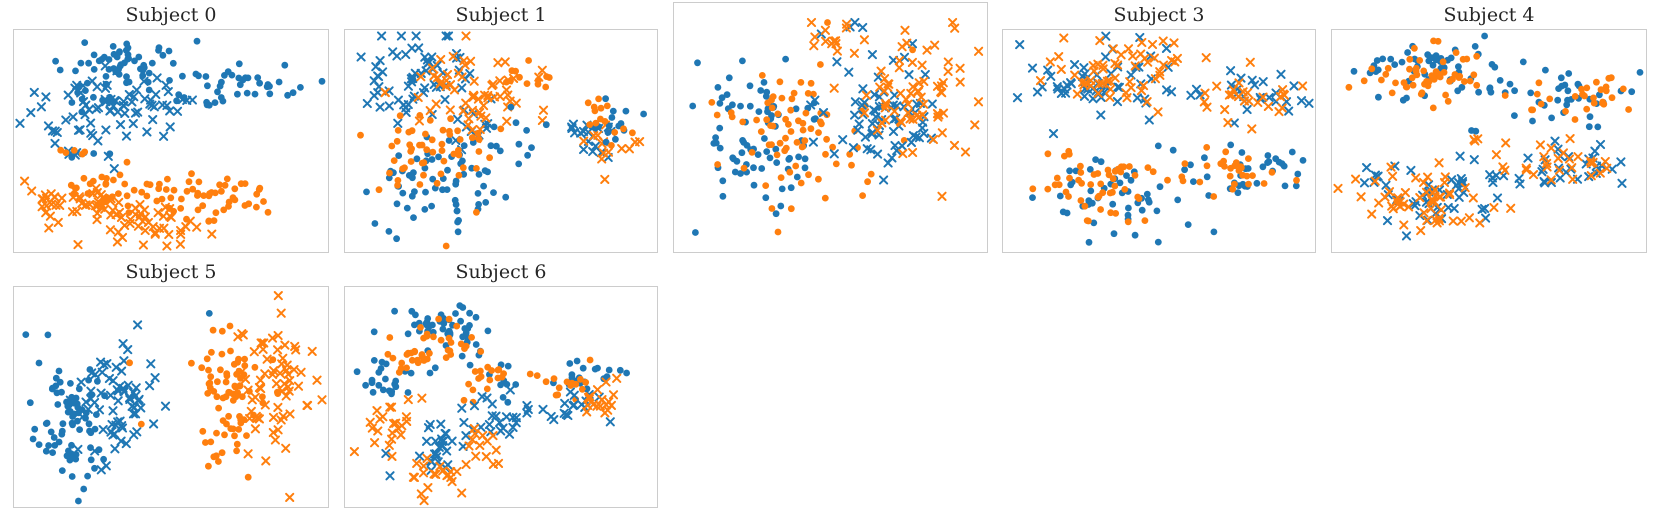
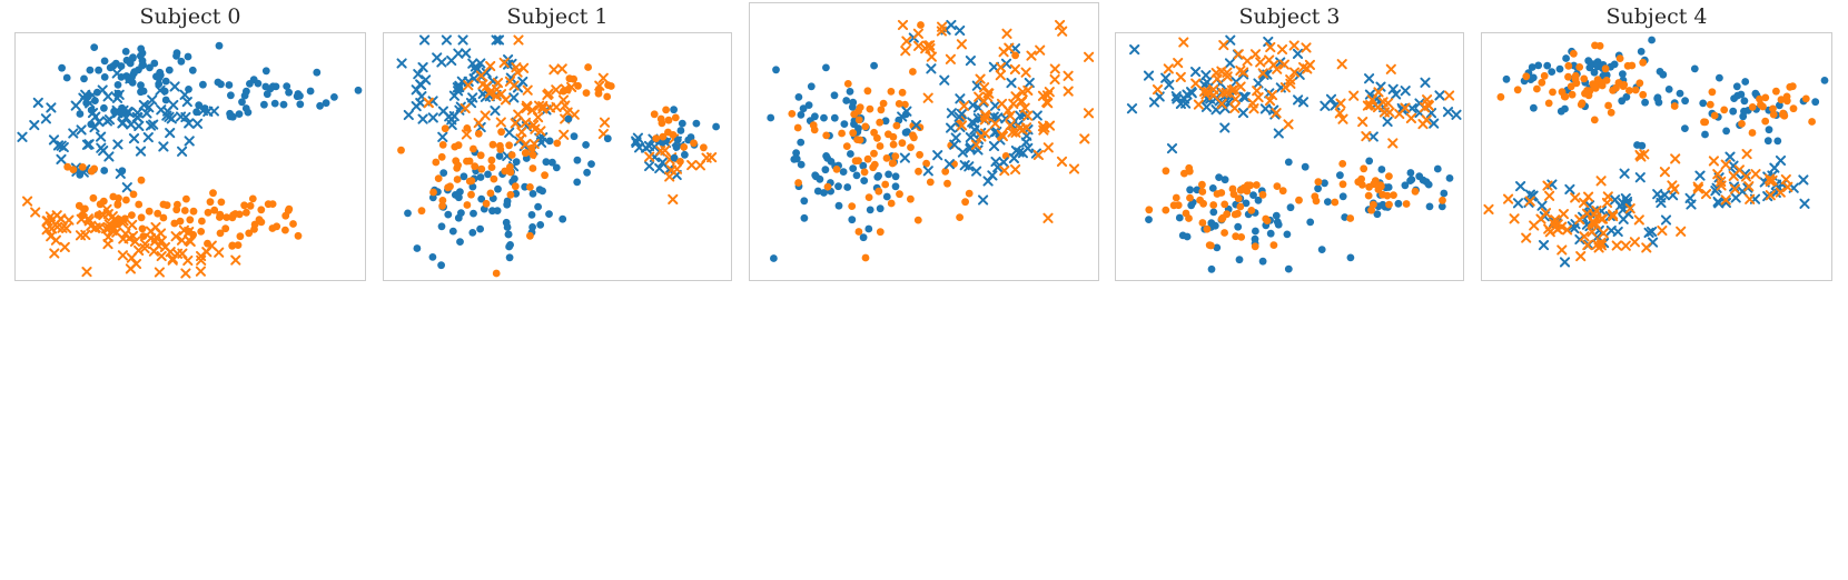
  Subject 0
  Subject 1
  Subject 3
  Subject 4
- Subject 5
- Subject 6
